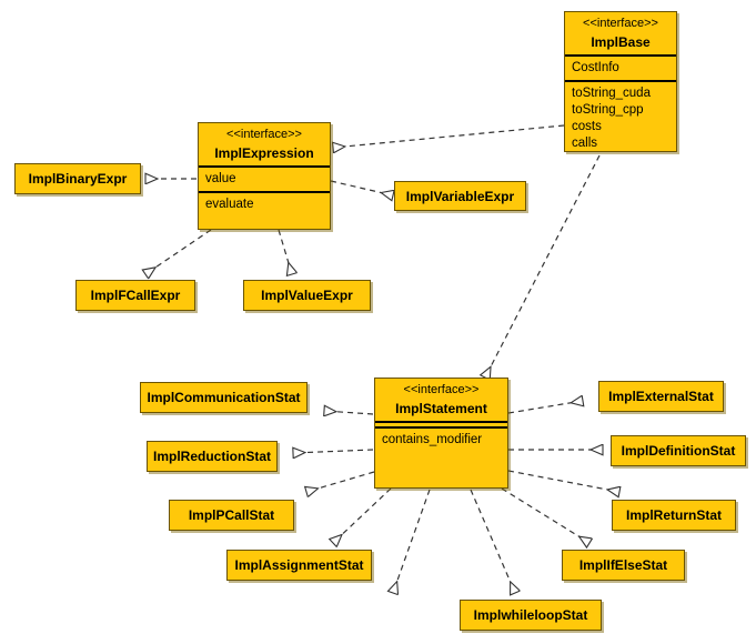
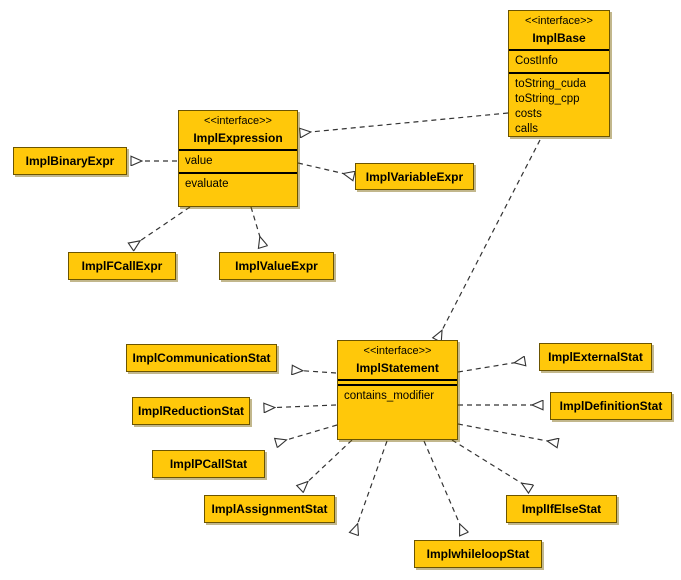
  <<interface>>
  ImplBase
  CostInfo
  toString_cuda
  toString_cpp
  costs
  calls
  <<interface>>
  ImplExpression
  value
  evaluate
  <<interface>>
  ImplStatement
  contains_modifier
  ImplBinaryExpr
  ImplVariableExpr
  ImplFCallExpr
  ImplValueExpr
  ImplCommunicationStat
  ImplReductionStat
  ImplPCallStat
  ImplAssignmentStat
  ImplwhileloopStat
  ImplIfElseStat
- ImplReturnStat
  ImplDefinitionStat
  ImplExternalStat
